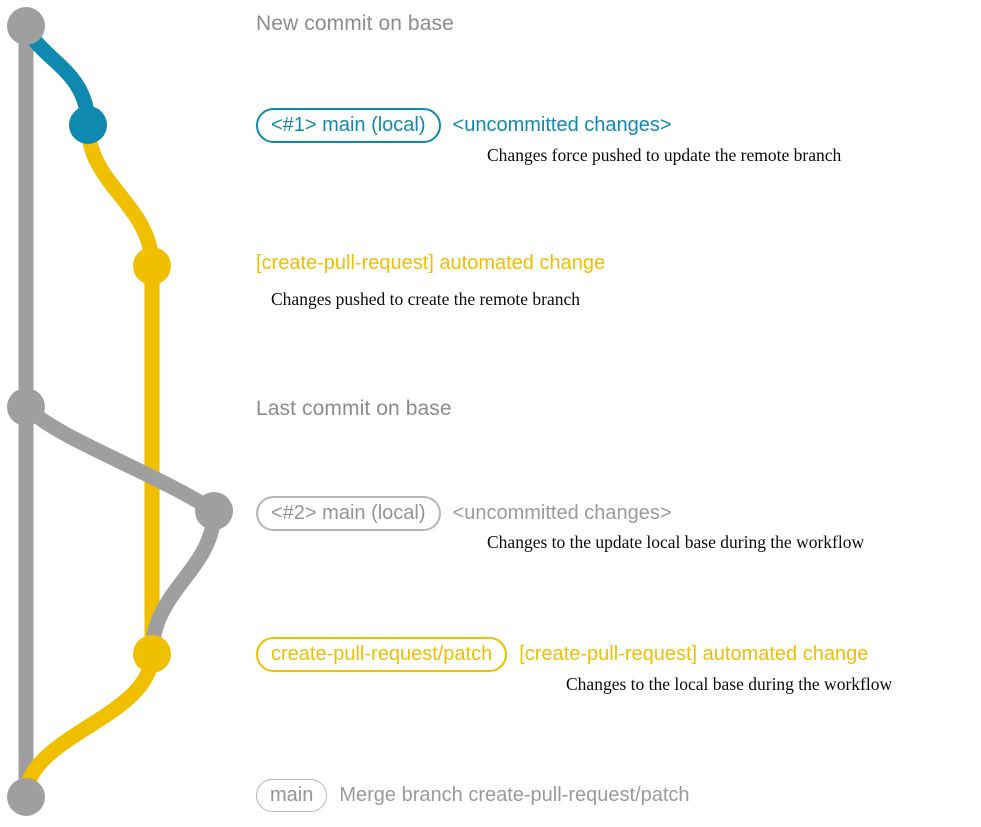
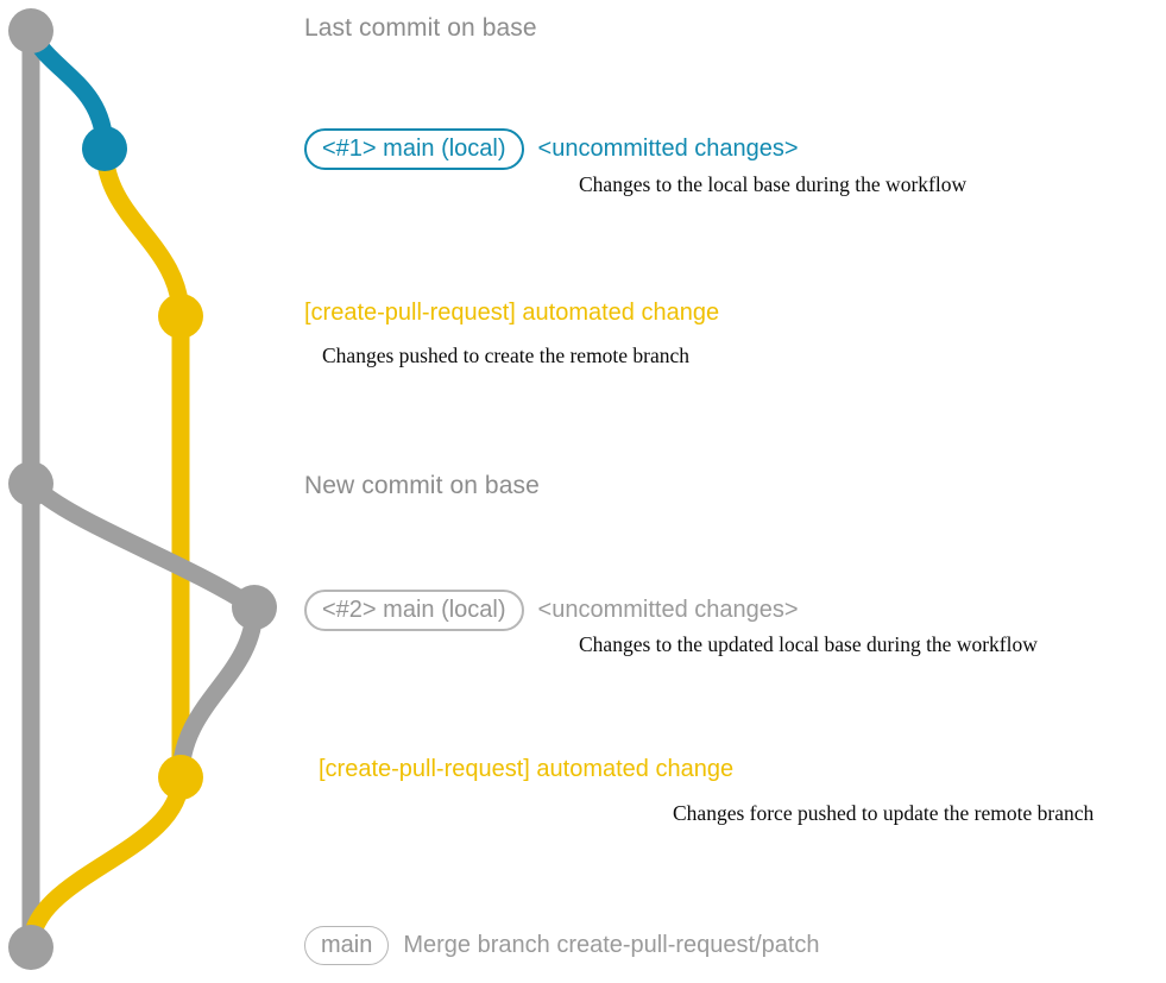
- New commit on base
+ Last commit on base
  <#1> main (local)
  <uncommitted changes>
- Changes force pushed to update the remote branch
+ Changes to the local base during the workflow
  [create-pull-request] automated change
  Changes pushed to create the remote branch
- Last commit on base
+ New commit on base
  <#2> main (local)
  <uncommitted changes>
- Changes to the update local base during the workflow
+ Changes to the updated local base during the workflow
- create-pull-request/patch
  [create-pull-request] automated change
- Changes to the local base during the workflow
+ Changes force pushed to update the remote branch
  main
  Merge branch create-pull-request/patch
